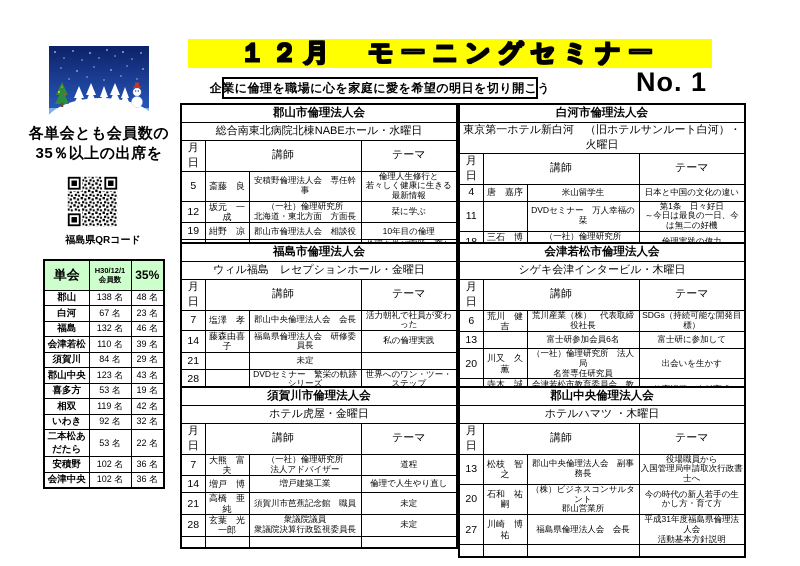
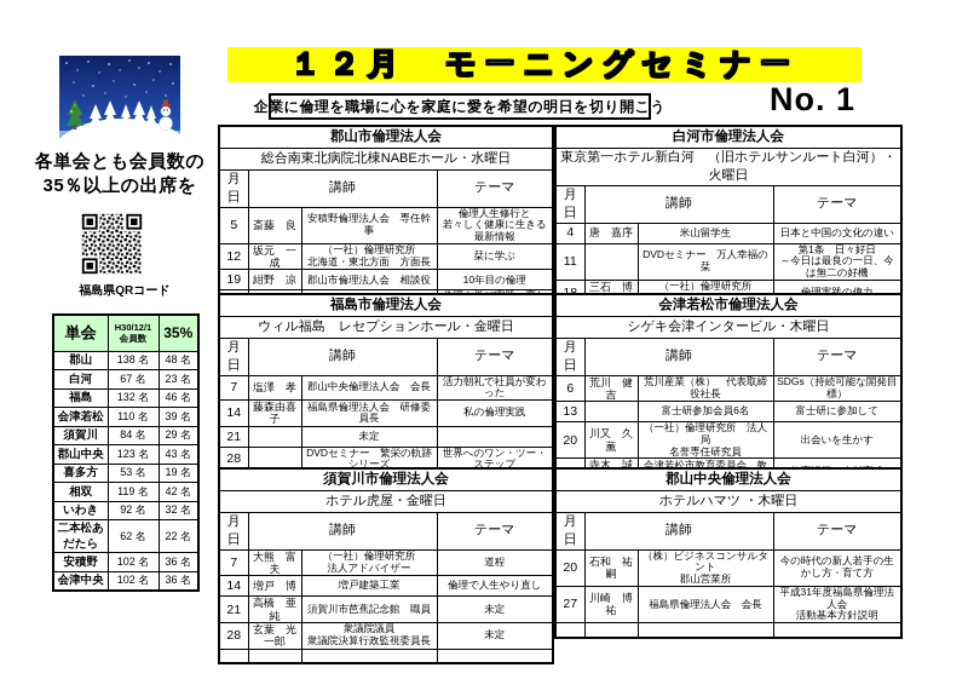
  各単会とも会員数の
  35％以上の出席を
  福島県QRコード
  単会	H30/12/1 会員数	35%
  郡山	138 名	48 名
  白河	67 名	23 名
  福島	132 名	46 名
  会津若松	110 名	39 名
  須賀川	84 名	29 名
  郡山中央	123 名	43 名
  喜多方	53 名	19 名
  相双	119 名	42 名
  いわき	92 名	32 名
- 二本松あだたら	53 名	22 名
+ 二本松あだたら	62 名	22 名
  安積野	102 名	36 名
  会津中央	102 名	36 名
  １２月 モーニングセミナー
  企業に倫理を職場に心を家庭に愛を希望の明日を切り開こう
  No. 1
  郡山市倫理法人会
  総合南東北病院北棟NABEホール・水曜日
  月日	講師	テーマ
  5	斎藤 良	安積野倫理法人会 専任幹事	倫理人生修行と 若々しく健康に生きる最新情報
  12	坂元 一成	（一社）倫理研究所 北海道・東北方面 方面長	栞に学ぶ
  19	紺野 凉	郡山市倫理法人会 相談役	10年目の倫理
  白河市倫理法人会
  東京第一ホテル新白河 （旧ホテルサンルート白河）・ 火曜日
  月日	講師	テーマ
  4	唐 嘉序	米山留学生	日本と中国の文化の違い
  11		DVDセミナー 万人幸福の栞	第1条 日々好日 ～今日は最良の一日、今は無二の好機
  福島市倫理法人会
  ウィル福島 レセプションホール・金曜日
  月日	講師	テーマ
  7	塩澤 孝	郡山中央倫理法人会 会長	活力朝礼で社員が変わった
  14	藤森由喜子	福島県倫理法人会 研修委員長	私の倫理実践
  21		未定
  28		DVDセミナー 繁栄の軌跡シリーズ	世界へのワン・ツー・ステップ
  会津若松市倫理法人会
  シゲキ会津インタービル・木曜日
  月日	講師	テーマ
  6	荒川 健吉	荒川産業（株） 代表取締役社長	SDGs（持続可能な開発目標）
  13		富士研参加会員6名	富士研に参加して
  20	川又 久薫	（一社）倫理研究所 法人局 名誉専任研究員	出会いを生かす
  須賀川市倫理法人会
  ホテル虎屋・金曜日
  月日	講師	テーマ
  7	大熊 富夫	（一社）倫理研究所 法人アドバイザー	道程
  14	増戸 博	増戸建築工業	倫理で人生やり直し
  21	高橋 亜純	須賀川市芭蕉記念館 職員	未定
  28	玄葉 光一郎	衆議院議員 衆議院決算行政監視委員長	未定
  郡山中央倫理法人会
  ホテルハマツ ・木曜日
  月日	講師	テーマ
- 13	松枝 智之	郡山中央倫理法人会 副事務長	役場職員から 入国管理局申請取次行政書士へ
  20	石和 祐嗣	（株）ビジネスコンサルタント 郡山営業所	今の時代の新人若手の生かし方・育て方
  27	川崎 博祐	福島県倫理法人会 会長	平成31年度福島県倫理法人会 活動基本方針説明
